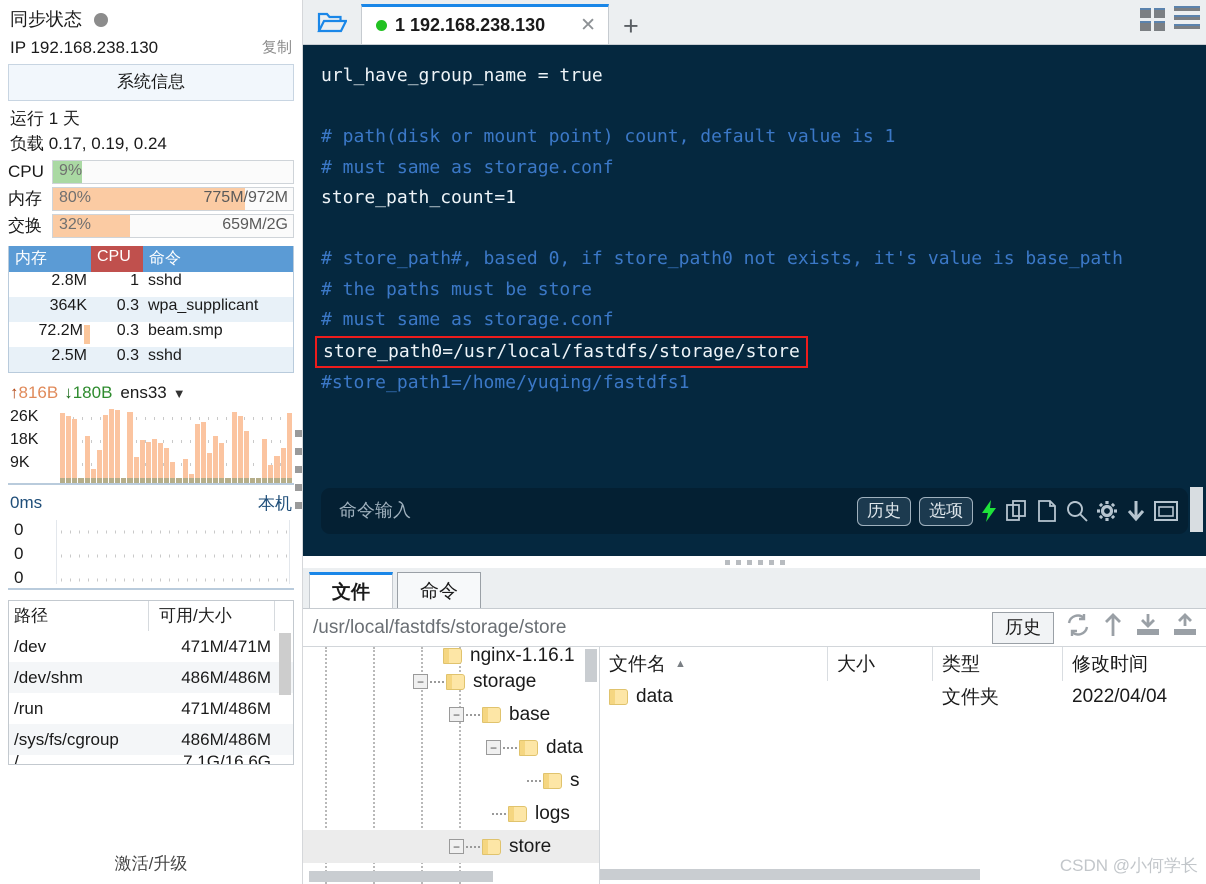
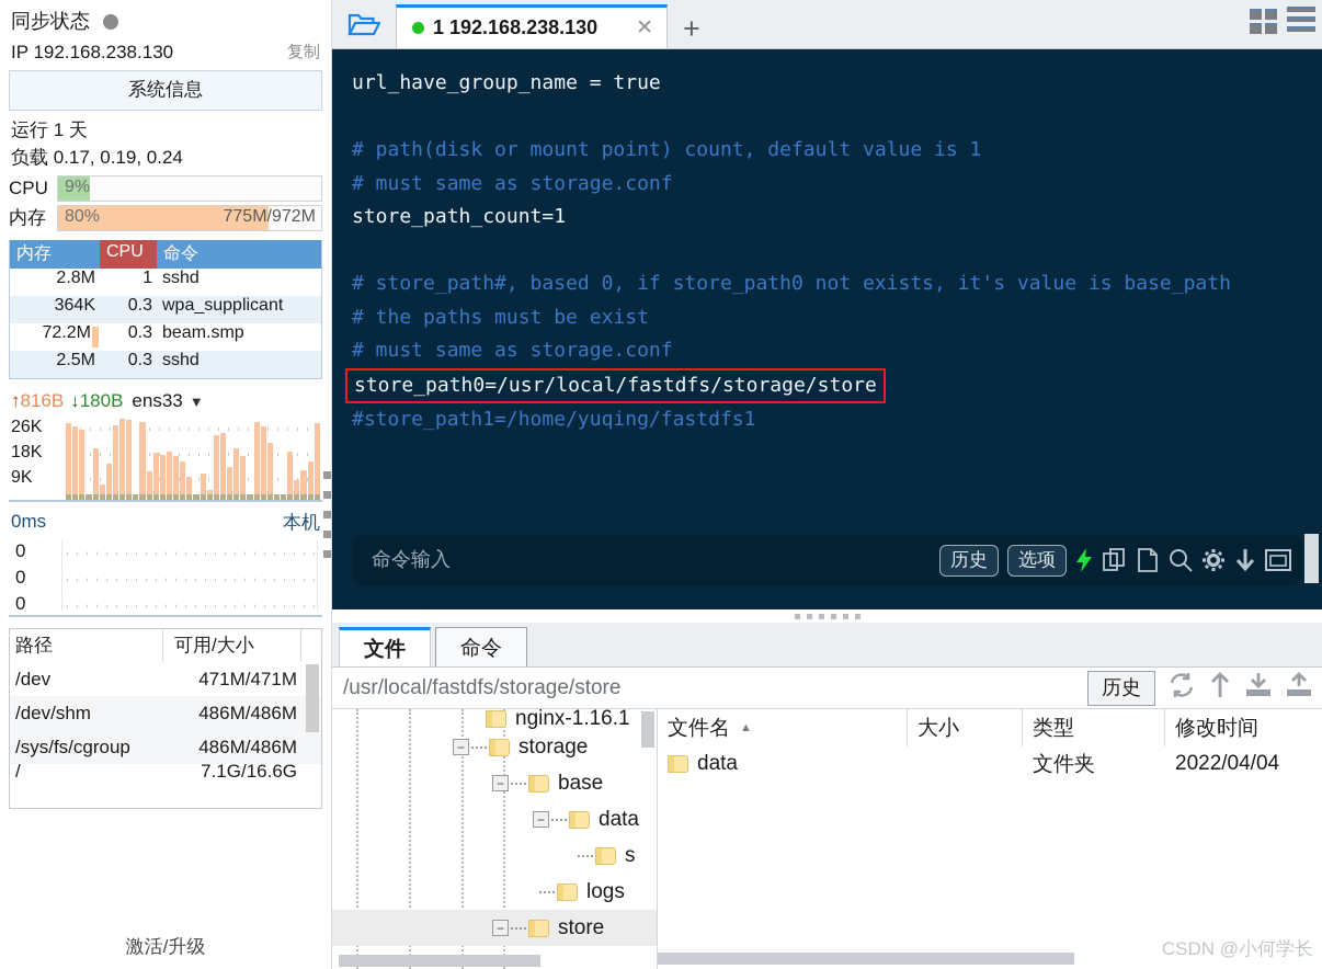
  同步状态
  IP 192.168.238.130
  复制
  系统信息
  运行 1 天
  负载 0.17, 0.19, 0.24
  CPU
  9%
  内存
  80%
  775M/972M
- 交换
- 32%
- 659M/2G
  内存
  CPU
  命令
  2.8M
  1
  sshd
  364K
  0.3
  wpa_supplicant
  72.2M
  0.3
  beam.smp
  2.5M
  0.3
  sshd
  ↑
  816B
  ↓
  180B
  ens33
  ▼
  26K
  18K
  9K
  0ms
  本机
  0
  0
  0
  路径
  可用/大小
  /dev
  471M/471M
  /dev/shm
  486M/486M
- /run
- 471M/486M
  /sys/fs/cgroup
  486M/486M
  /
  7.1G/16.6G
  激活/升级
  1 192.168.238.130
  ✕
  +
  url_have_group_name = true
  # path(disk or mount point) count, default value is 1
  # must same as storage.conf
  store_path_count=1
  # store_path#, based 0, if store_path0 not exists, it's value is base_path
- # the paths must be store
+ # the paths must be exist
  # must same as storage.conf
  store_path0=/usr/local/fastdfs/storage/store
  #store_path1=/home/yuqing/fastdfs1
  命令输入
  历史
  选项
  文件
  命令
  /usr/local/fastdfs/storage/store
  历史
  nginx-1.16.1
  −
  storage
  −
  base
  −
  data
  s
  logs
  −
  store
  文件名
  ▲
  大小
  类型
  修改时间
  data
  文件夹
  2022/04/04
  CSDN @小何学长
